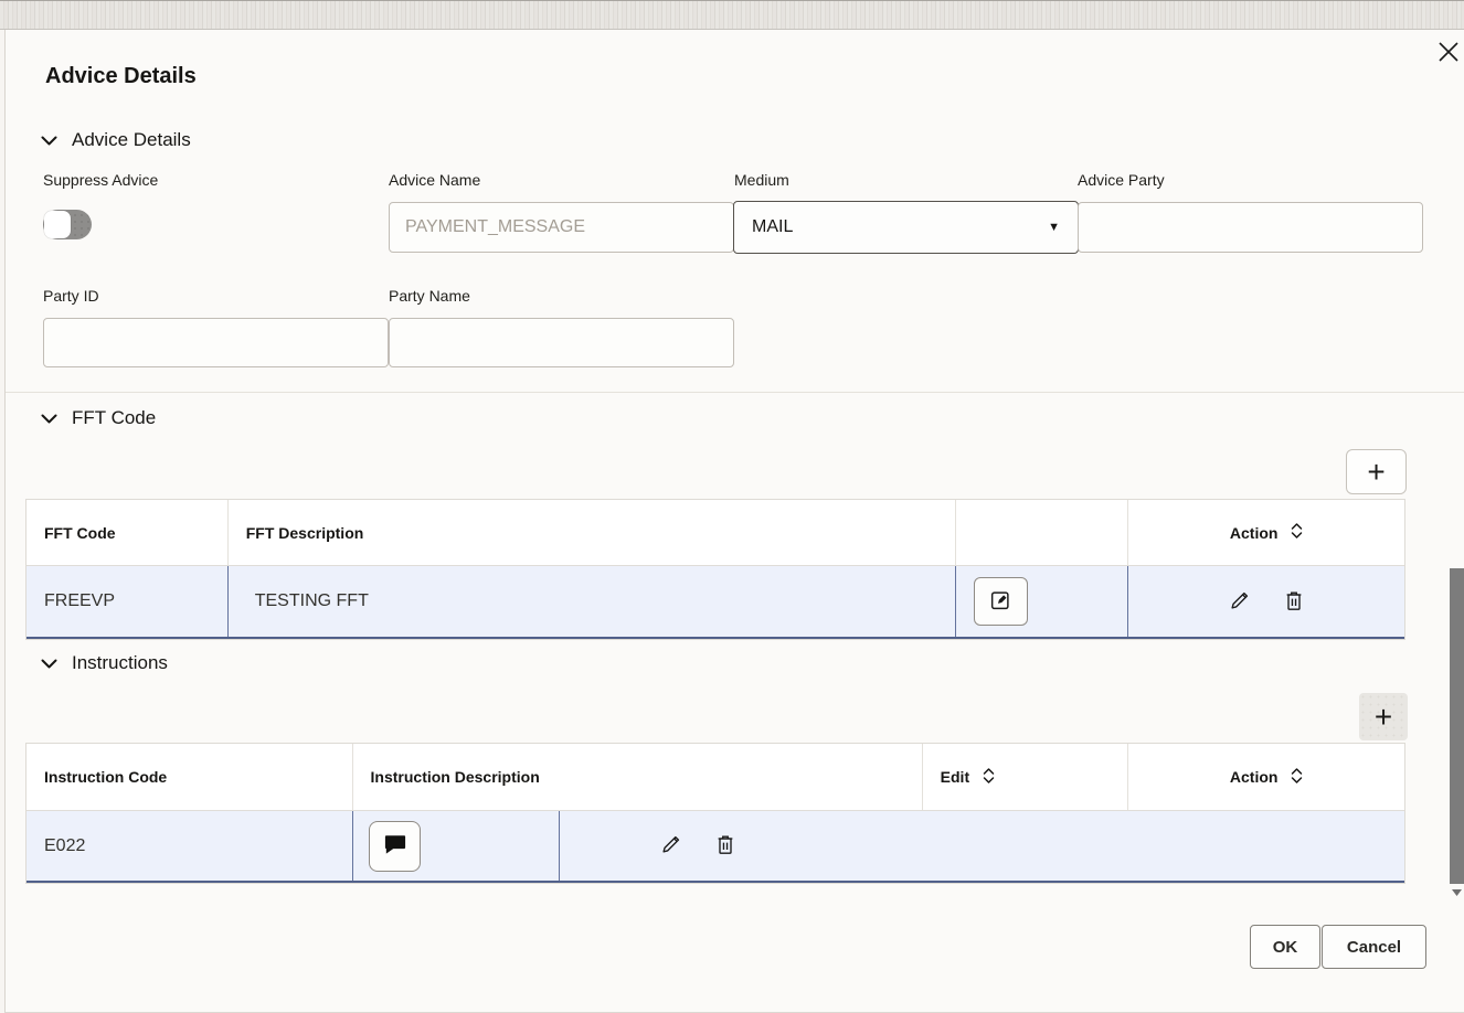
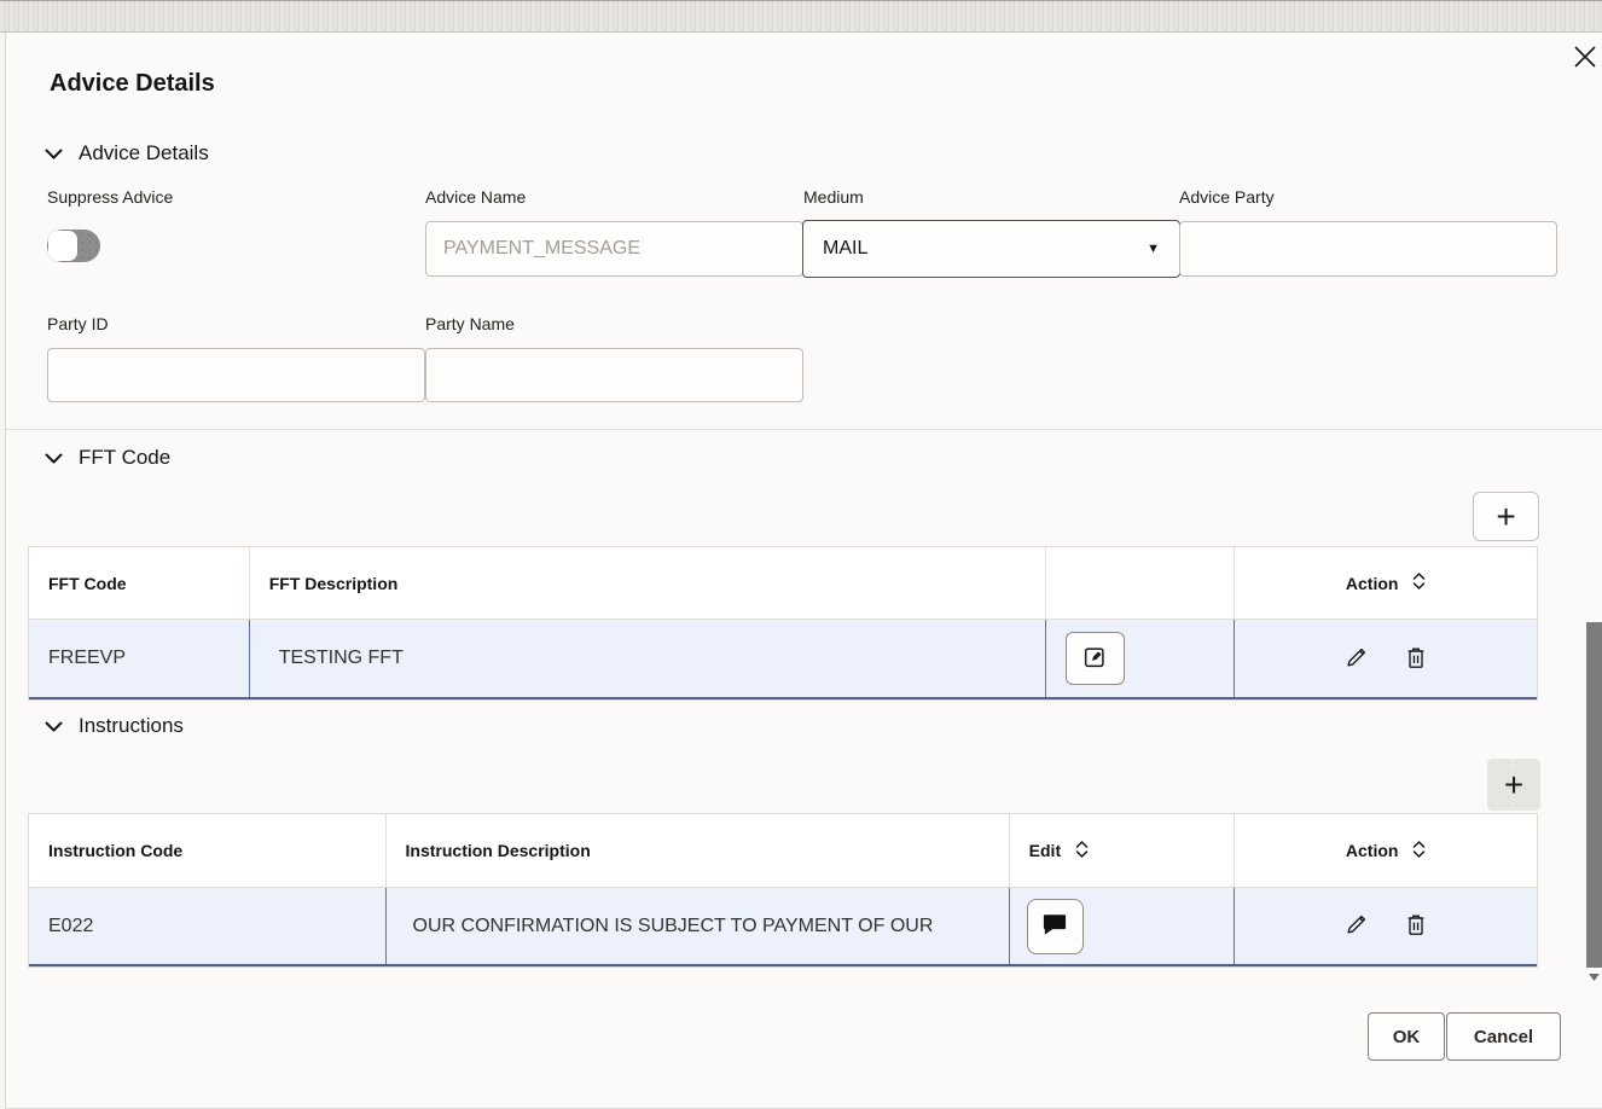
  Advice Details
  Advice Details
  Suppress Advice
  Advice Name
  PAYMENT_MESSAGE
  Medium
  MAIL
  ▼
  Advice Party
  Party ID
  Party Name
  FFT Code
  +
  FFT Code
  FFT Description
  Action
  FREEVP
  TESTING FFT
  Instructions
  +
  Instruction Code
  Instruction Description
  Edit
  Action
  E022
+ OUR CONFIRMATION IS SUBJECT TO PAYMENT OF OUR
  OK
  Cancel
